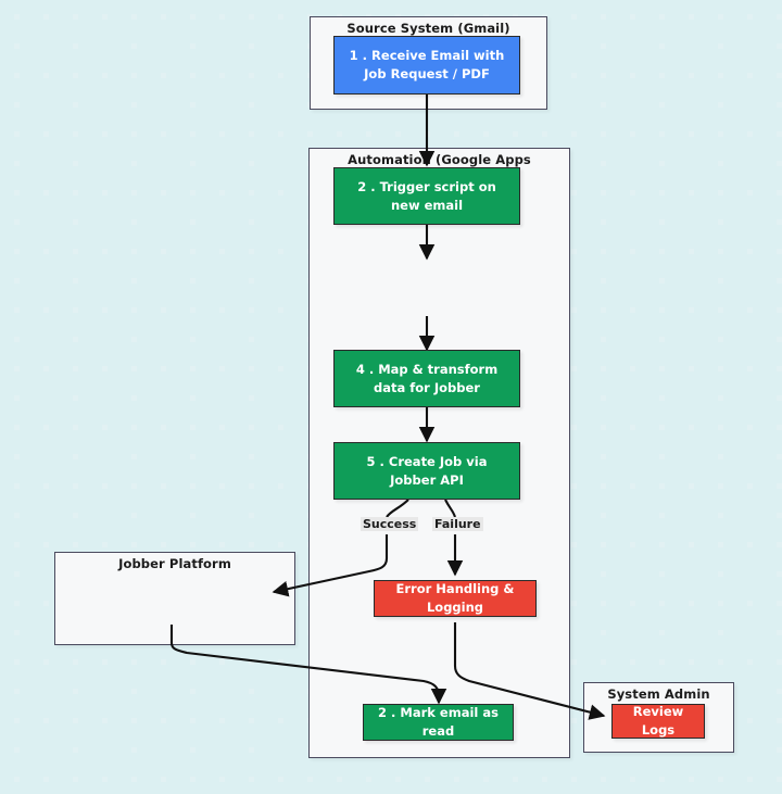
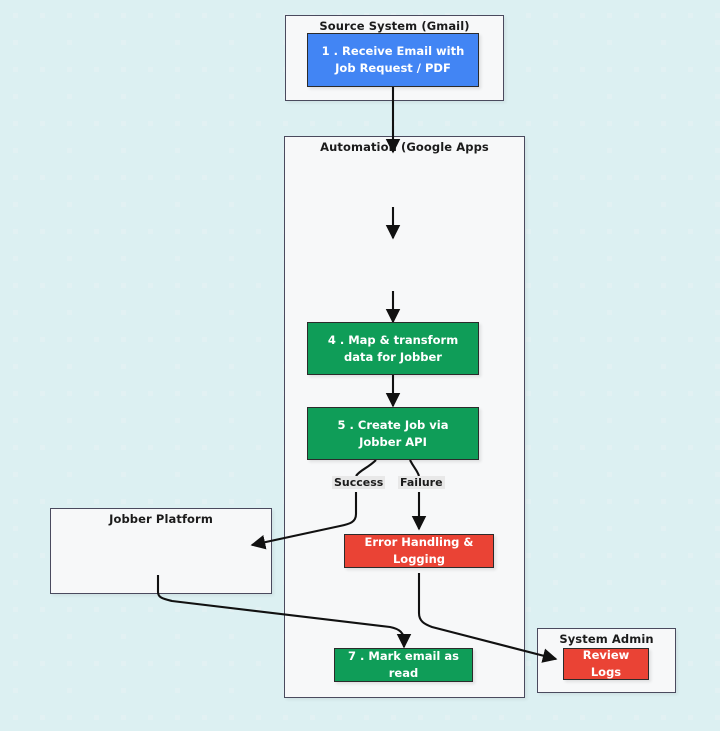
  Source System (Gmail)
  Automatio (Google Apps
  Jobber Platform
  System Admin
  1 . Receive Email with Job Request / PDF
- 2 . Trigger script on new email
  4 . Map & transform data for Jobber
  5 . Create Job via Jobber API
- 2 . Mark email as read
+ 7 . Mark email as read
  Error Handling & Logging
  Review Logs
  Success
  Failure
